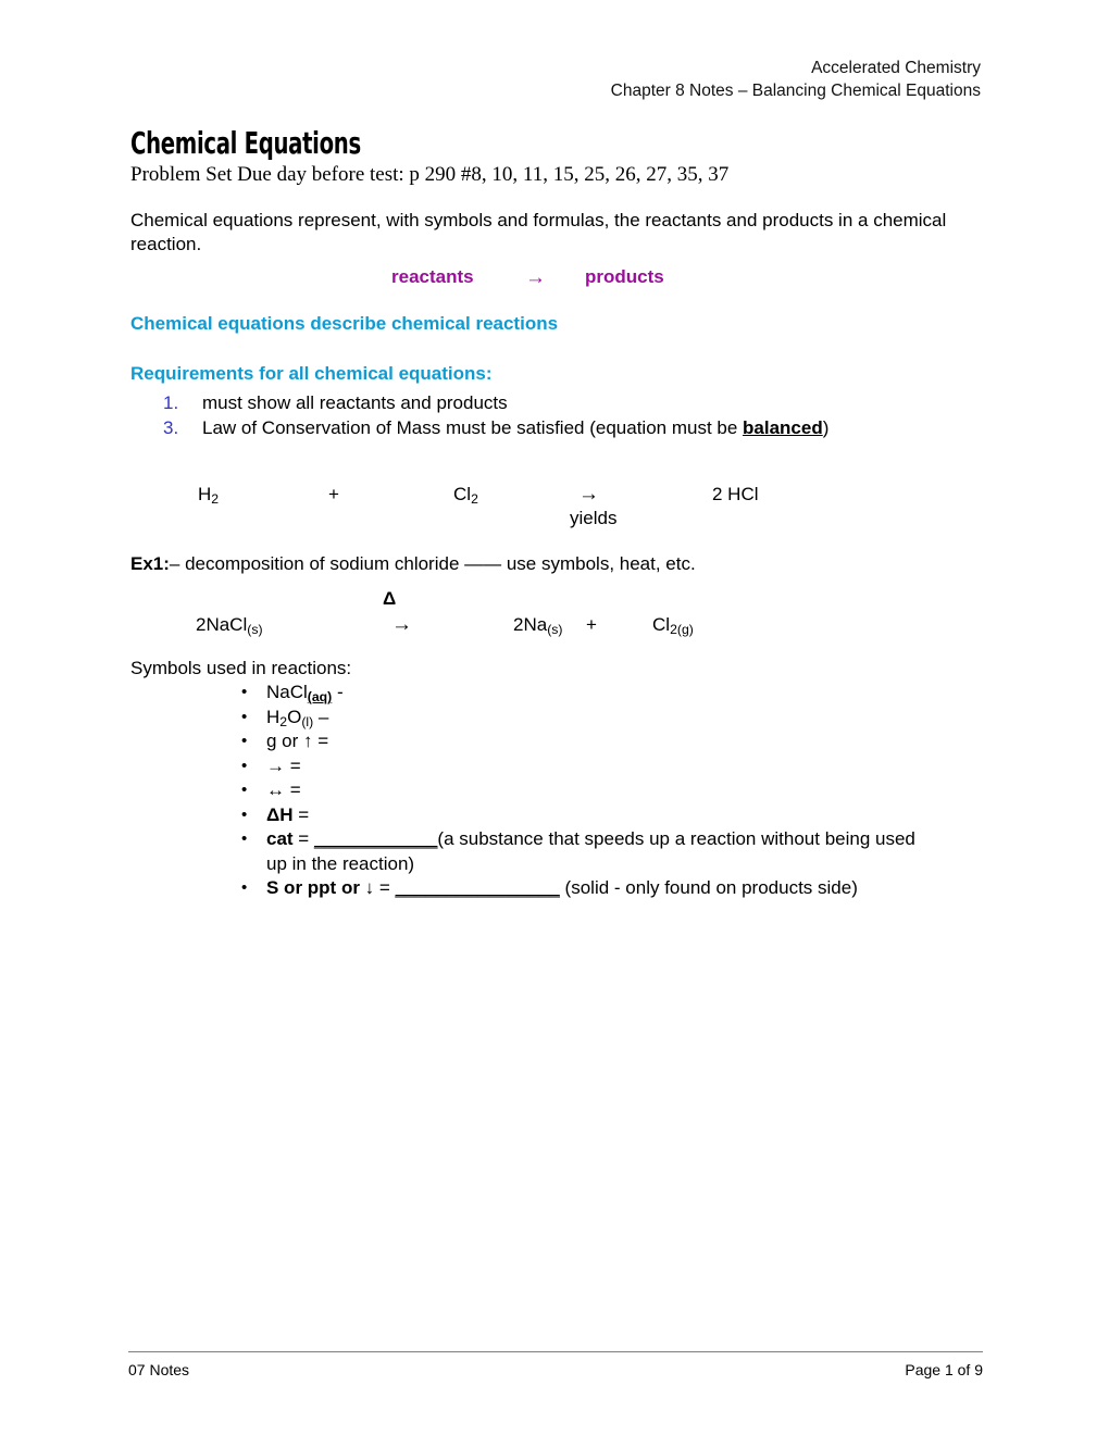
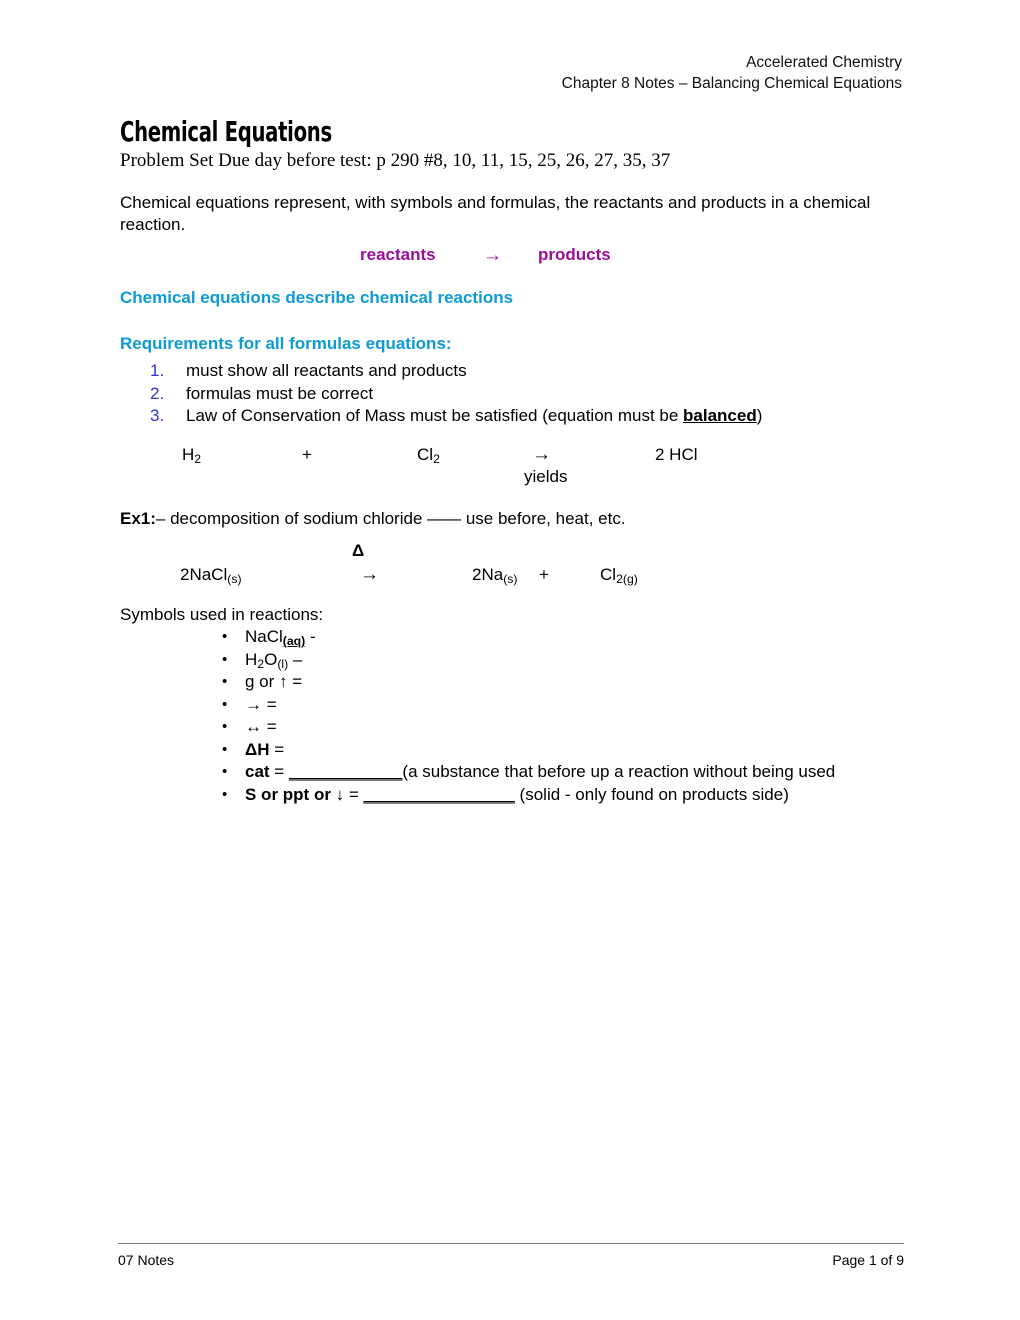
  Accelerated Chemistry
  Chapter 8 Notes – Balancing Chemical Equations
  Chemical Equations
  Problem Set Due day before test: p 290 #8, 10, 11, 15, 25, 26, 27, 35, 37
  Chemical equations represent, with symbols and formulas, the reactants and products in a chemical reaction.
  reactants
  →
  products
  Chemical equations describe chemical reactions
- Requirements for all chemical equations:
+ Requirements for all formulas equations:
  1.
  must show all reactants and products
+ 2.
+ formulas must be correct
  3.
  Law of Conservation of Mass must be satisfied (equation must be balanced)
  H2
  +
  Cl2
  →
  yields
  2 HCl
- Ex1:– decomposition of sodium chloride —— use symbols, heat, etc.
+ Ex1:– decomposition of sodium chloride —— use before, heat, etc.
  Δ
  2NaCl(s)
  →
  2Na(s)
  +
  Cl2(g)
  Symbols used in reactions:
  •
  NaCl(aq) -
  •
  H2O(l) –
  •
  g or ↑ =
  •
  → =
  •
  ↔ =
  •
  ΔH =
  •
- cat = ____________(a substance that speeds up a reaction without being used
+ cat = ____________(a substance that before up a reaction without being used
- up in the reaction)
  •
  S or ppt or ↓ = ________________ (solid - only found on products side)
  07 Notes
  Page 1 of 9
